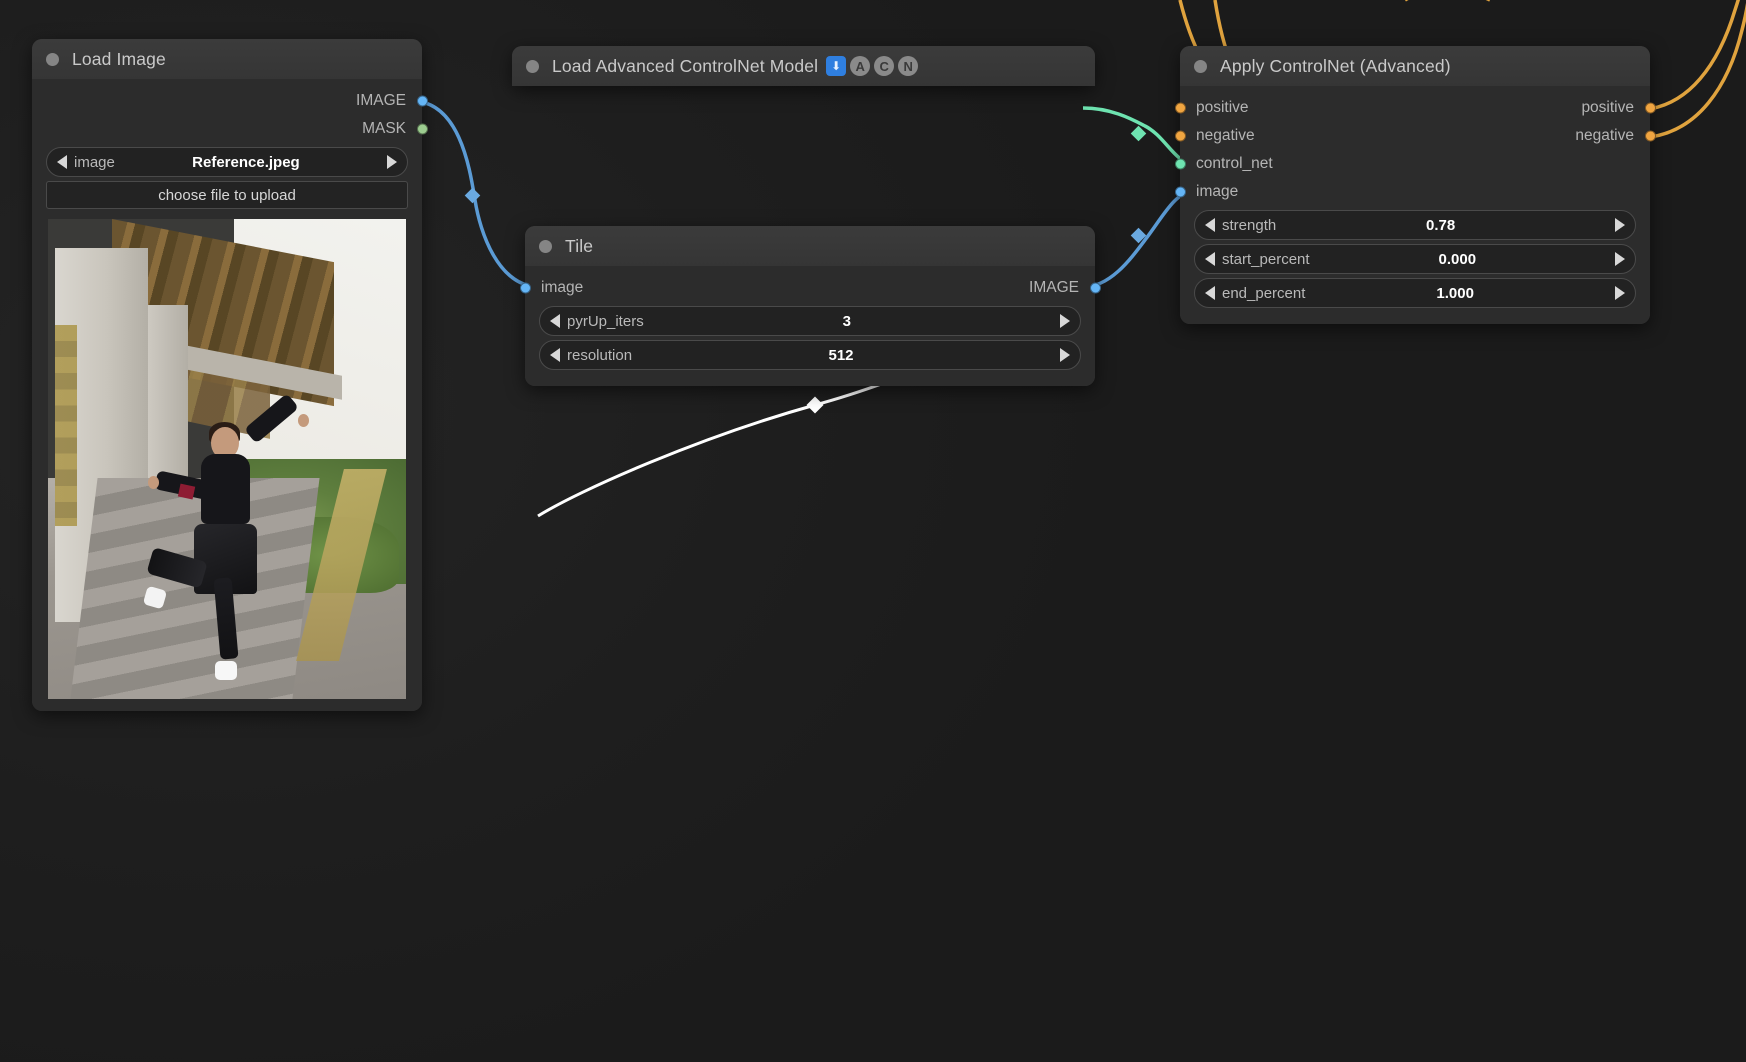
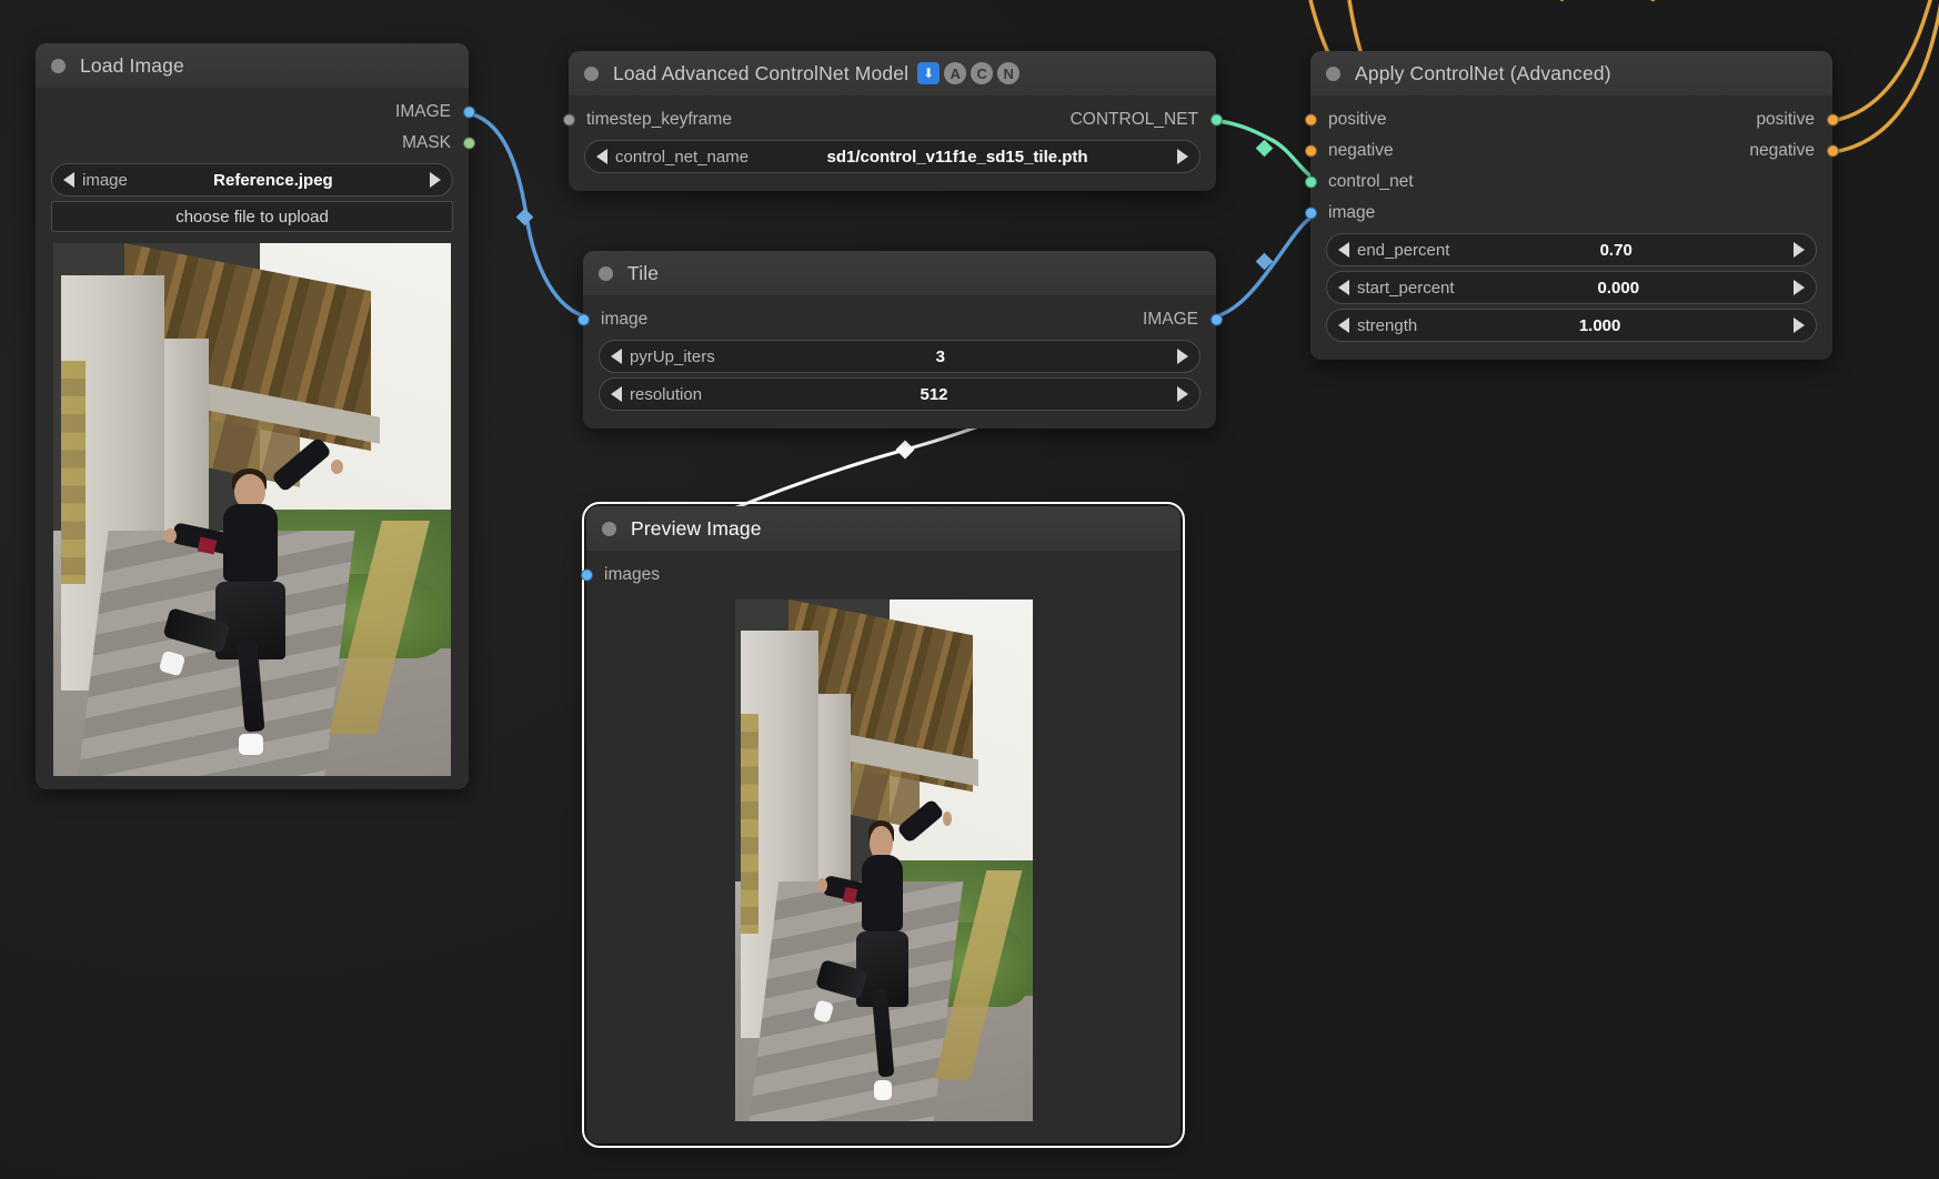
  Load Image
  IMAGE
  MASK
  image
  Reference.jpeg
  choose file to upload
  Load Advanced ControlNet Model
  ⬇
  A
  C
  N
+ timestep_keyframe
+ CONTROL_NET
+ control_net_name
+ sd1/control_v11f1e_sd15_tile.pth
  Tile
  image
  IMAGE
  pyrUp_iters
  3
  resolution
  512
  Apply ControlNet (Advanced)
  positive
  positive
  negative
  negative
  control_net
  image
- strength
+ end_percent
- 0.78
+ 0.70
  start_percent
  0.000
- end_percent
+ strength
  1.000
+ Preview Image
+ images
